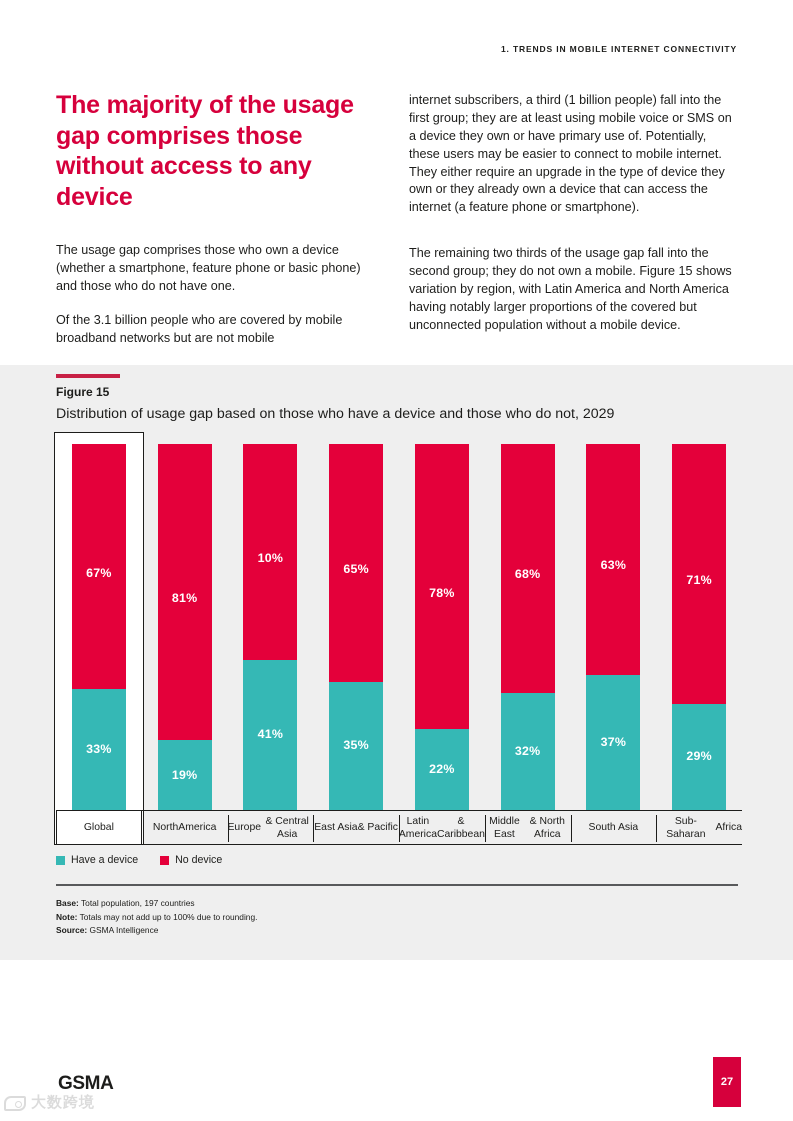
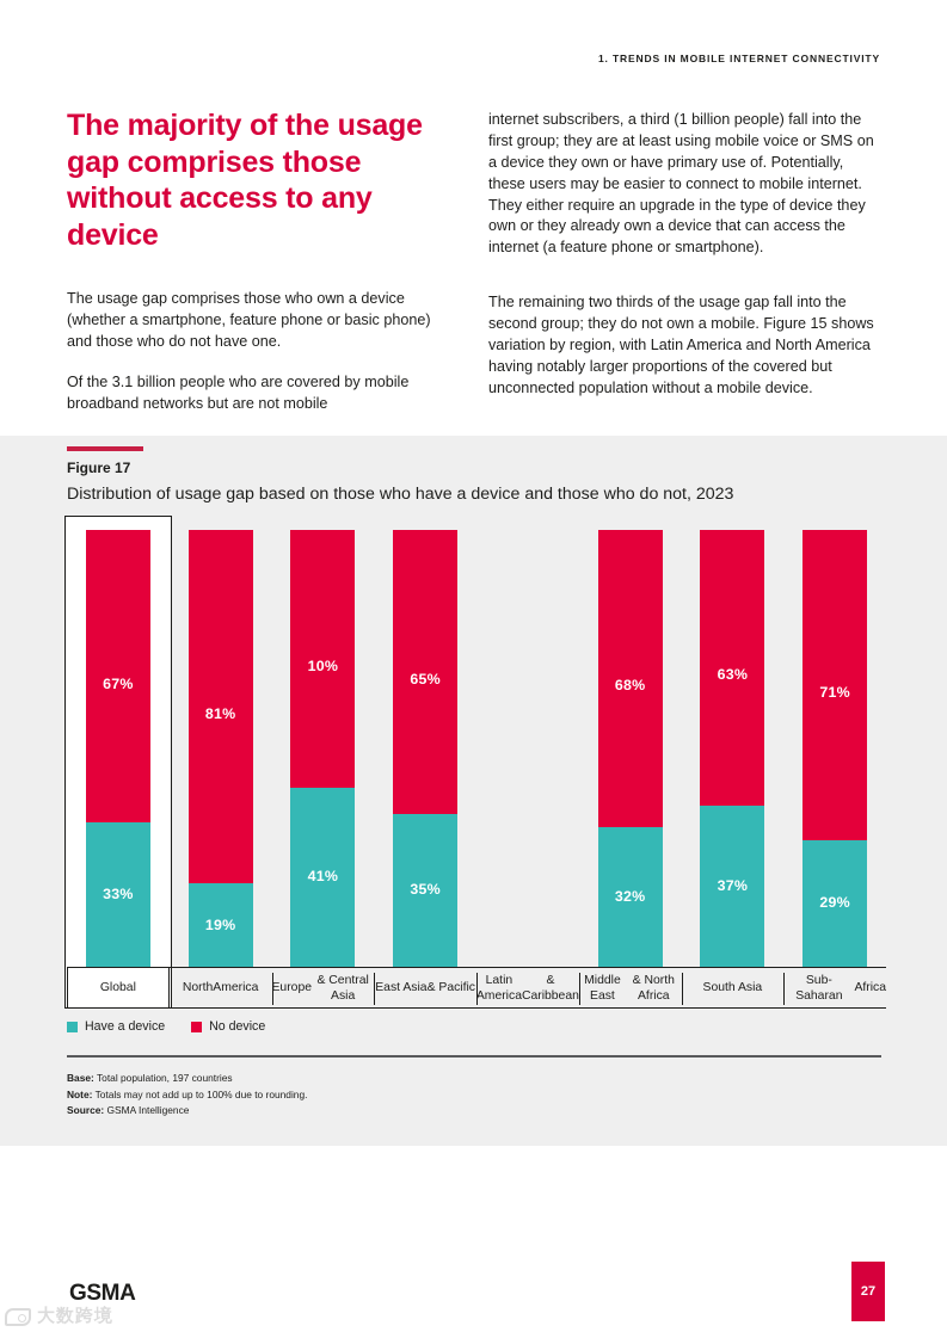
  1. TRENDS IN MOBILE INTERNET CONNECTIVITY
  The majority of the usage gap comprises those without access to any device
  The usage gap comprises those who own a device (whether a smartphone, feature phone or basic phone) and those who do not have one.
  Of the 3.1 billion people who are covered by mobile broadband networks but are not mobile
  internet subscribers, a third (1 billion people) fall into the first group; they are at least using mobile voice or SMS on a device they own or have primary use of. Potentially, these users may be easier to connect to mobile internet. They either require an upgrade in the type of device they own or they already own a device that can access the internet (a feature phone or smartphone).
  The remaining two thirds of the usage gap fall into the second group; they do not own a mobile. Figure 15 shows variation by region, with Latin America and North America having notably larger proportions of the covered but unconnected population without a mobile device.
- Figure 15
+ Figure 17
- Distribution of usage gap based on those who have a device and those who do not, 2029
+ Distribution of usage gap based on those who have a device and those who do not, 2023
  67%
  33%
  81%
  19%
  10%
  41%
  65%
  35%
- 78%
- 22%
  68%
  32%
  63%
  37%
  71%
  29%
  Global
  North
  America
  Europe
  & Central Asia
  East Asia
  & Pacific
  Latin America
  & Caribbean
  Middle East
  & North Africa
  South Asia
  Sub-Saharan
  Africa
  Have a device
  No device
  Base: Total population, 197 countries
  Note: Totals may not add up to 100% due to rounding.
  Source: GSMA Intelligence
  GSMA
  27
  大数跨境
